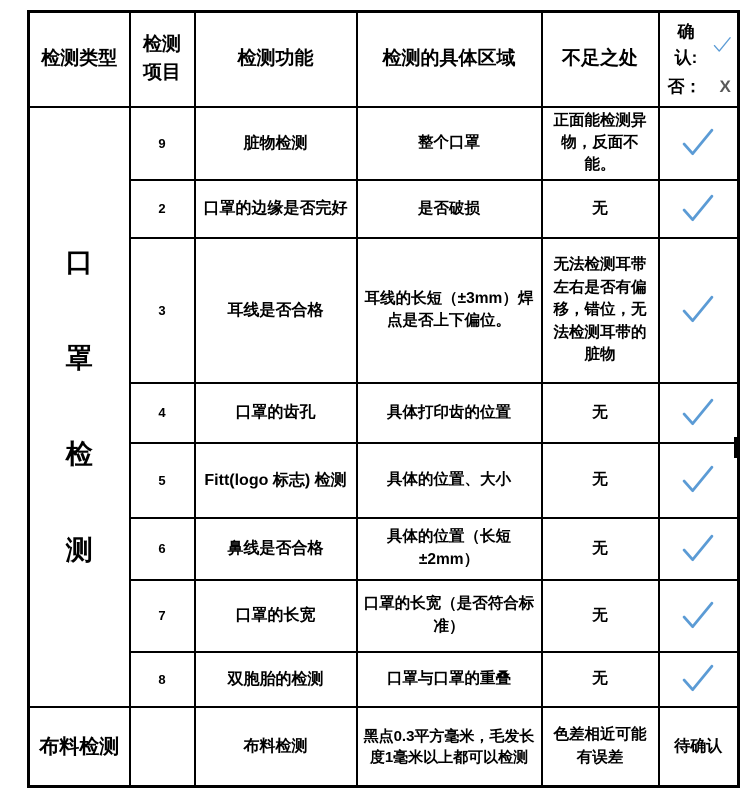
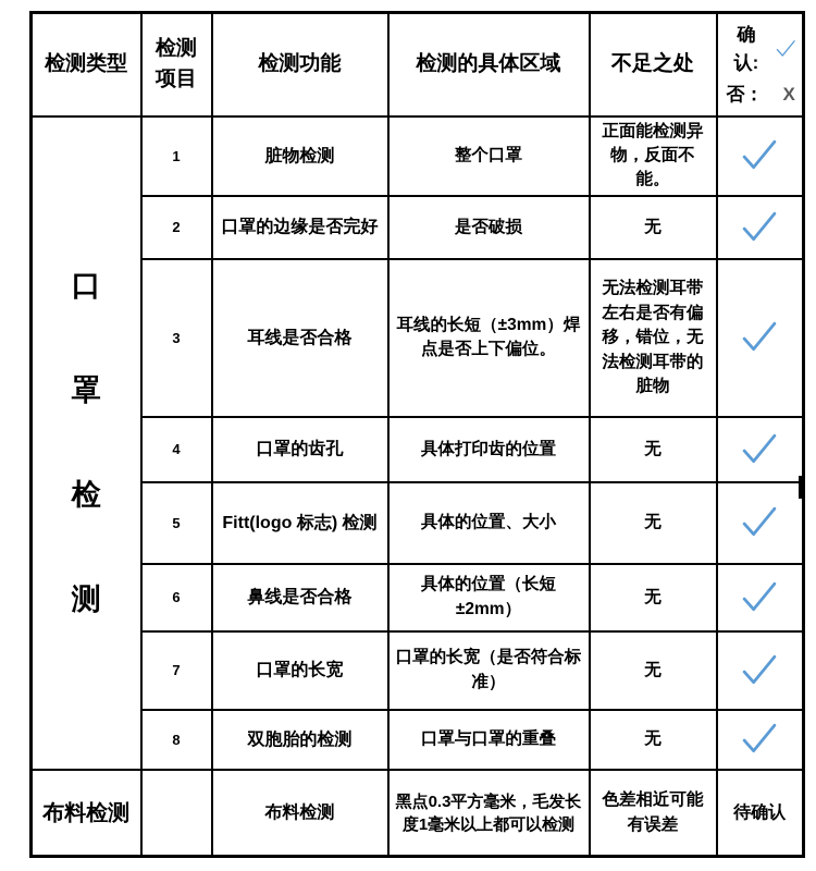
  检测类型	检测 项目	检测功能	检测的具体区域	不足之处	确认: 否： X
- 口 罩 检 测	9	脏物检测	整个口罩	正面能检测异物，反面不能。
+ 口 罩 检 测	1	脏物检测	整个口罩	正面能检测异物，反面不能。
  2	口罩的边缘是否完好	是否破损	无
  3	耳线是否合格	耳线的长短（±3mm）焊点是否上下偏位。	无法检测耳带左右是否有偏移，错位，无法检测耳带的脏物
  4	口罩的齿孔	具体打印齿的位置	无
  5	Fitt(logo 标志) 检测	具体的位置、大小	无
  6	鼻线是否合格	具体的位置（长短±2mm）	无
  7	口罩的长宽	口罩的长宽（是否符合标准）	无
  8	双胞胎的检测	口罩与口罩的重叠	无
  布料检测		布料检测	黑点0.3平方毫米，毛发长度1毫米以上都可以检测	色差相近可能有误差	待确认
